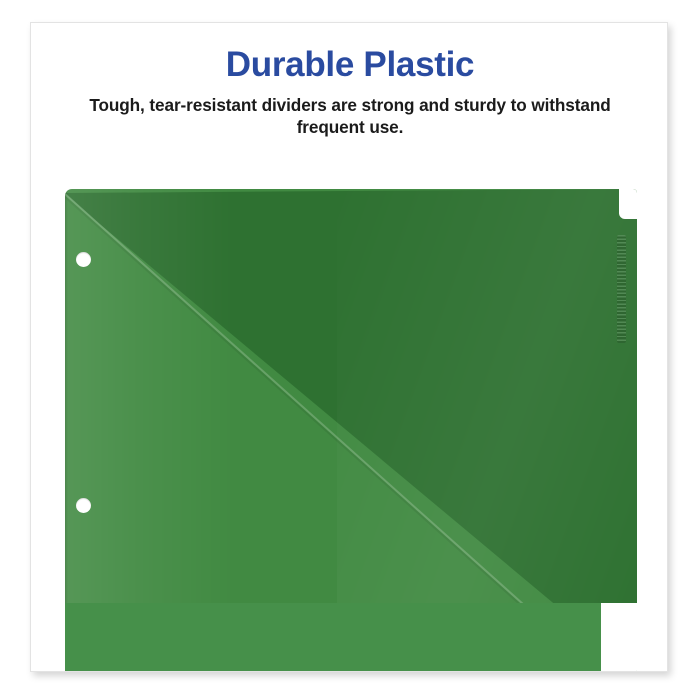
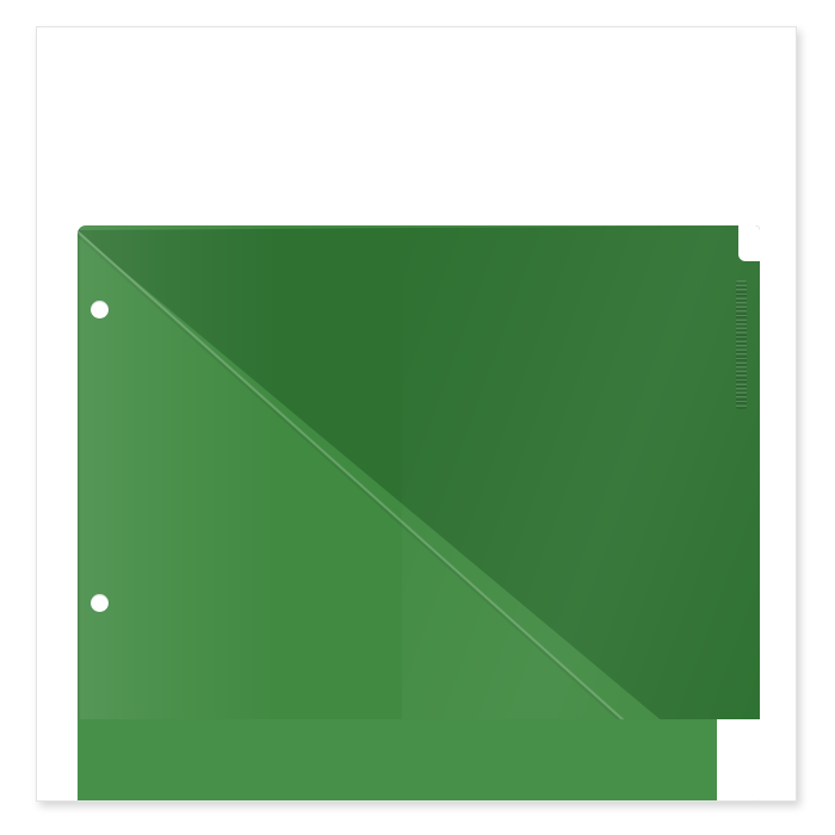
- Durable Plastic
- Tough, tear-resistant dividers are strong and sturdy to withstand frequent use.
